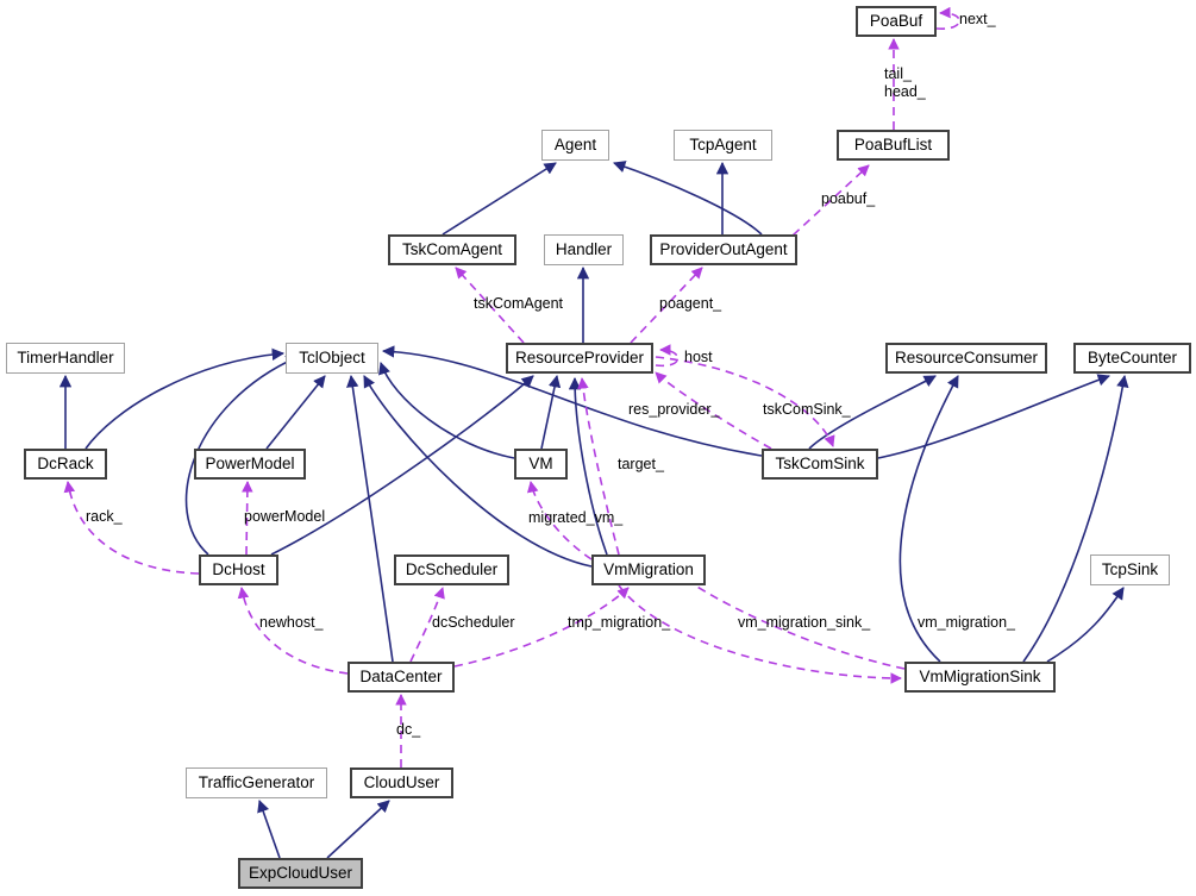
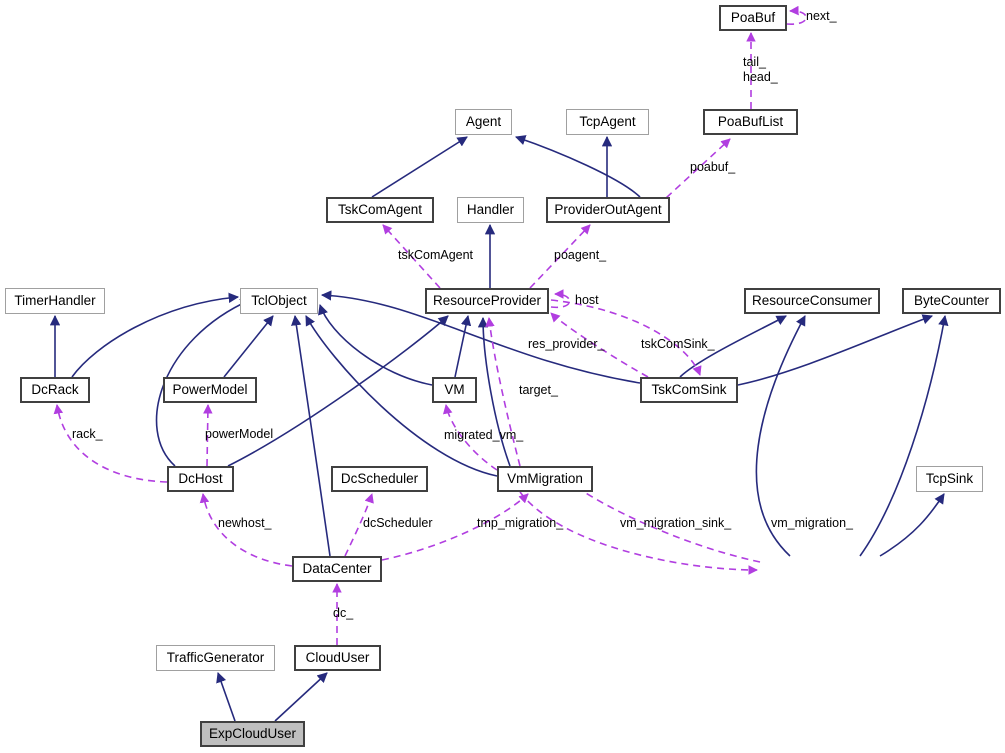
  TimerHandler
  TclObject
  Agent
  TcpAgent
  Handler
  TcpSink
  TrafficGenerator
  PoaBuf
  PoaBufList
  TskComAgent
  ProviderOutAgent
  ResourceProvider
  ResourceConsumer
  ByteCounter
  DcRack
  PowerModel
  VM
  TskComSink
  DcHost
  DcScheduler
  VmMigration
  DataCenter
- VmMigrationSink
  CloudUser
  ExpCloudUser
  next_
  tail_
  head_
  poabuf_
  tskComAgent
  poagent_
  host
  res_provider_
  tskComSink_
  target_
  rack_
  powerModel
  migrated_vm_
  newhost_
  dcScheduler
  tmp_migration_
  vm_migration_sink_
  vm_migration_
  dc_
